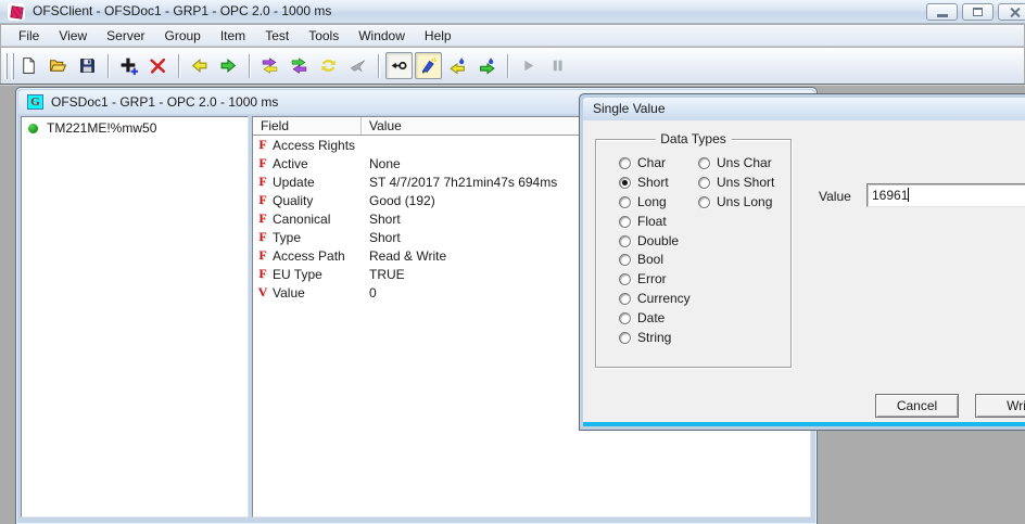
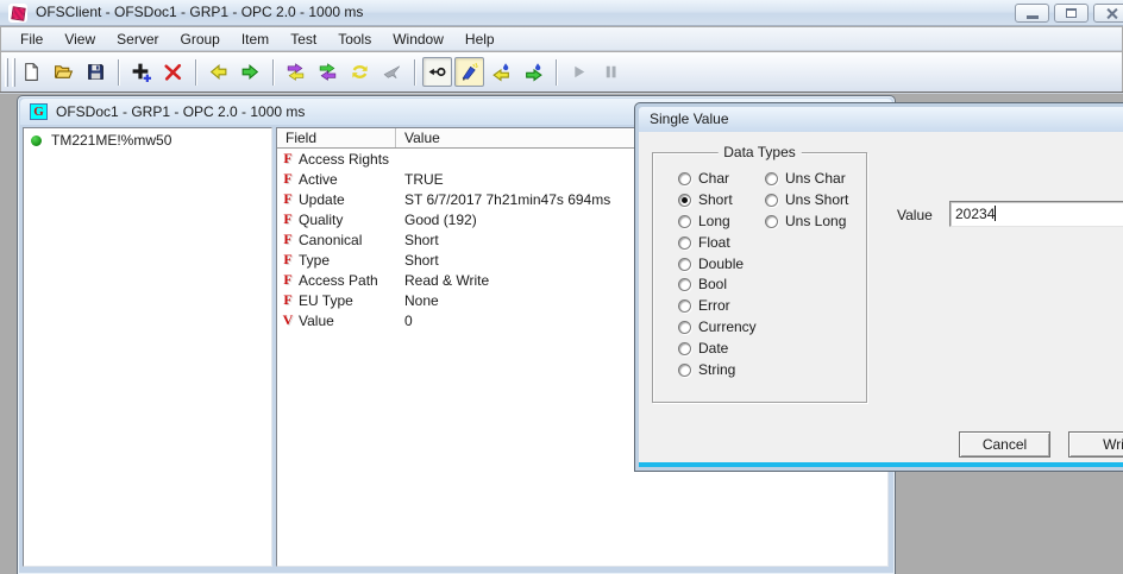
  OFSClient - OFSDoc1 - GRP1 - OPC 2.0 - 1000 ms
  File
  View
  Server
  Group
  Item
  Test
  Tools
  Window
  Help
  G
  OFSDoc1 - GRP1 - OPC 2.0 - 1000 ms
  TM221ME!%mw50
  Field
  Value
  F
  Access Rights
  F
  Active
- None
+ TRUE
  F
  Update
- ST 4/7/2017 7h21min47s 694ms
+ ST 6/7/2017 7h21min47s 694ms
  F
  Quality
  Good (192)
  F
  Canonical
  Short
  F
  Type
  Short
  F
  Access Path
  Read & Write
  F
  EU Type
- TRUE
+ None
  V
  Value
  0
  Single Value
  Data Types
  Char
  Short
  Long
  Float
  Double
  Bool
  Error
  Currency
  Date
  String
  Uns Char
  Uns Short
  Uns Long
  Value
- 16961
+ 20234
  Cancel
